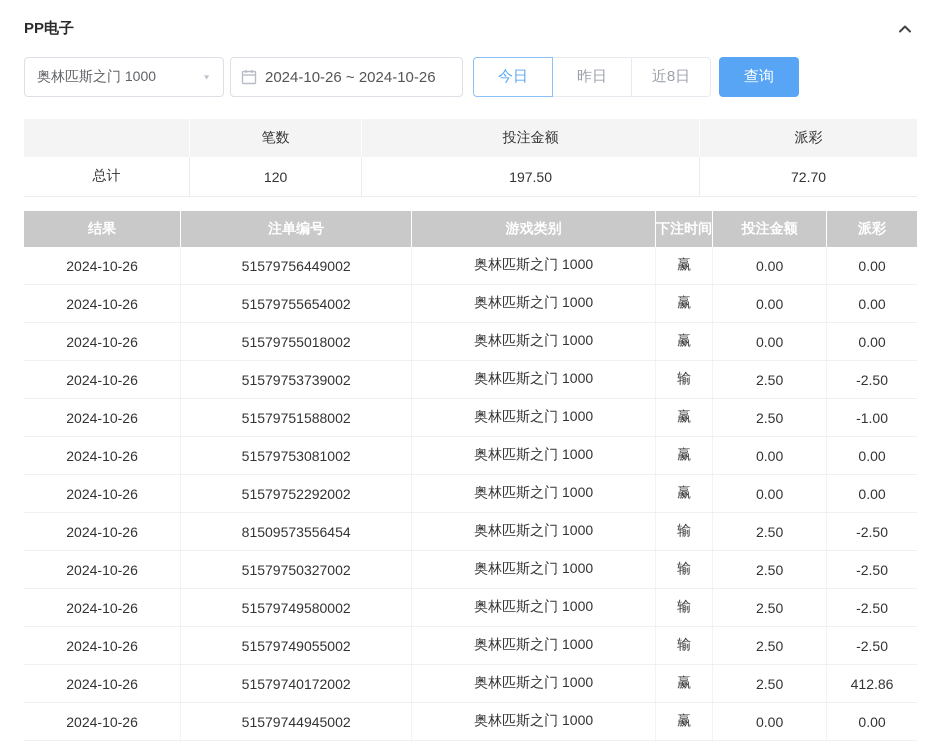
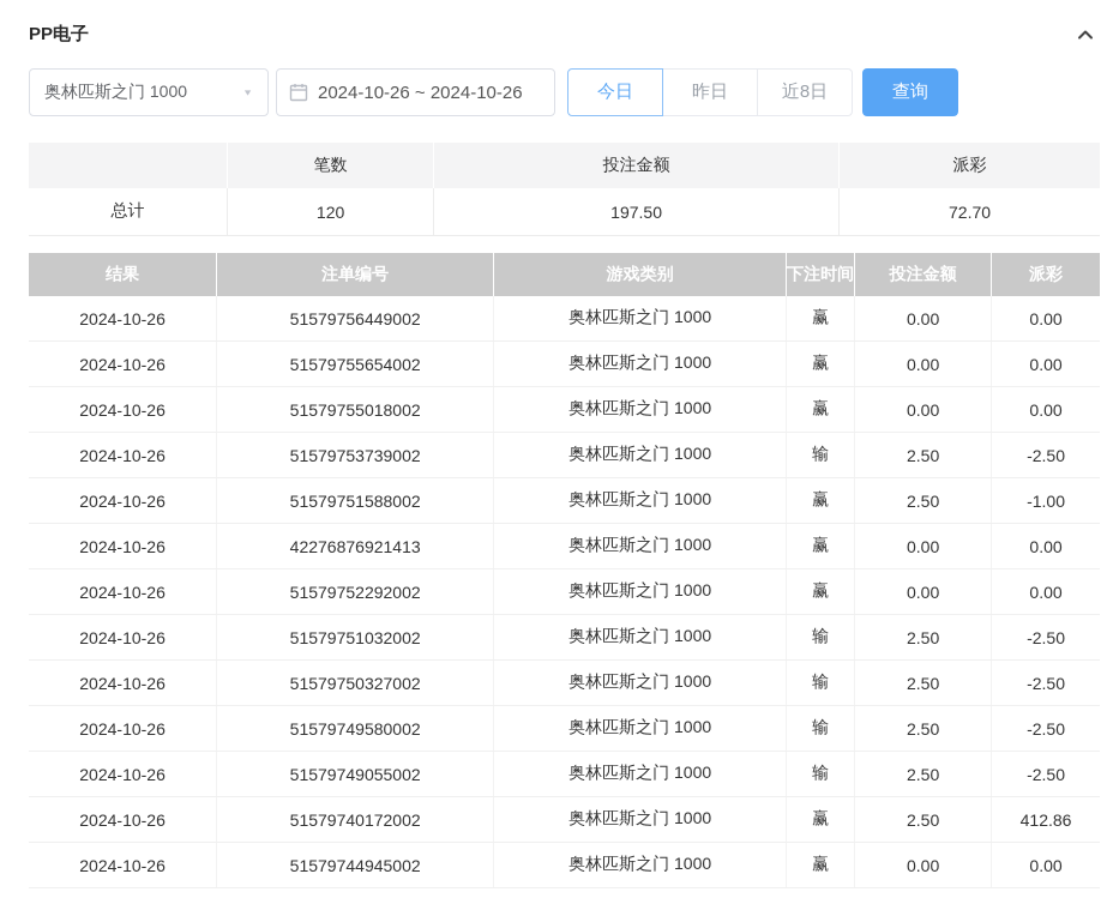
  PP电子
  奥林匹斯之门 1000
  ▼
  2024-10-26 ~ 2024-10-26
  今日
  昨日
  近8日
  查询
  笔数
  投注金额
  派彩
  总计
  120
  197.50
  72.70
  结果
  注单编号
  游戏类别
  下注时间
  投注金额
  派彩
  2024-10-26
  51579756449002
  奥林匹斯之门 1000
  赢
  0.00
  0.00
  2024-10-26
  51579755654002
  奥林匹斯之门 1000
  赢
  0.00
  0.00
  2024-10-26
  51579755018002
  奥林匹斯之门 1000
  赢
  0.00
  0.00
  2024-10-26
  51579753739002
  奥林匹斯之门 1000
  输
  2.50
  -2.50
  2024-10-26
  51579751588002
  奥林匹斯之门 1000
  赢
  2.50
  -1.00
  2024-10-26
- 51579753081002
+ 42276876921413
  奥林匹斯之门 1000
  赢
  0.00
  0.00
  2024-10-26
  51579752292002
  奥林匹斯之门 1000
  赢
  0.00
  0.00
  2024-10-26
- 81509573556454
+ 51579751032002
  奥林匹斯之门 1000
  输
  2.50
  -2.50
  2024-10-26
  51579750327002
  奥林匹斯之门 1000
  输
  2.50
  -2.50
  2024-10-26
  51579749580002
  奥林匹斯之门 1000
  输
  2.50
  -2.50
  2024-10-26
  51579749055002
  奥林匹斯之门 1000
  输
  2.50
  -2.50
  2024-10-26
  51579740172002
  奥林匹斯之门 1000
  赢
  2.50
  412.86
  2024-10-26
  51579744945002
  奥林匹斯之门 1000
  赢
  0.00
  0.00
